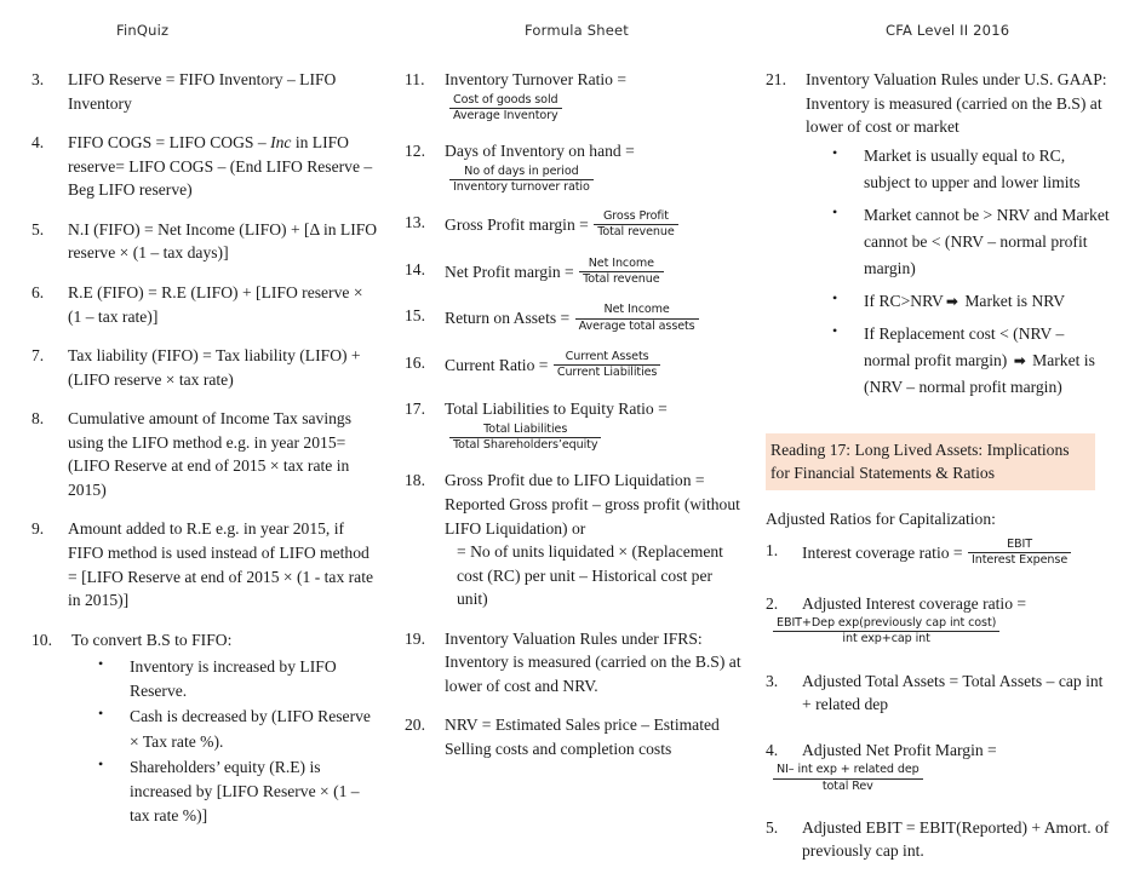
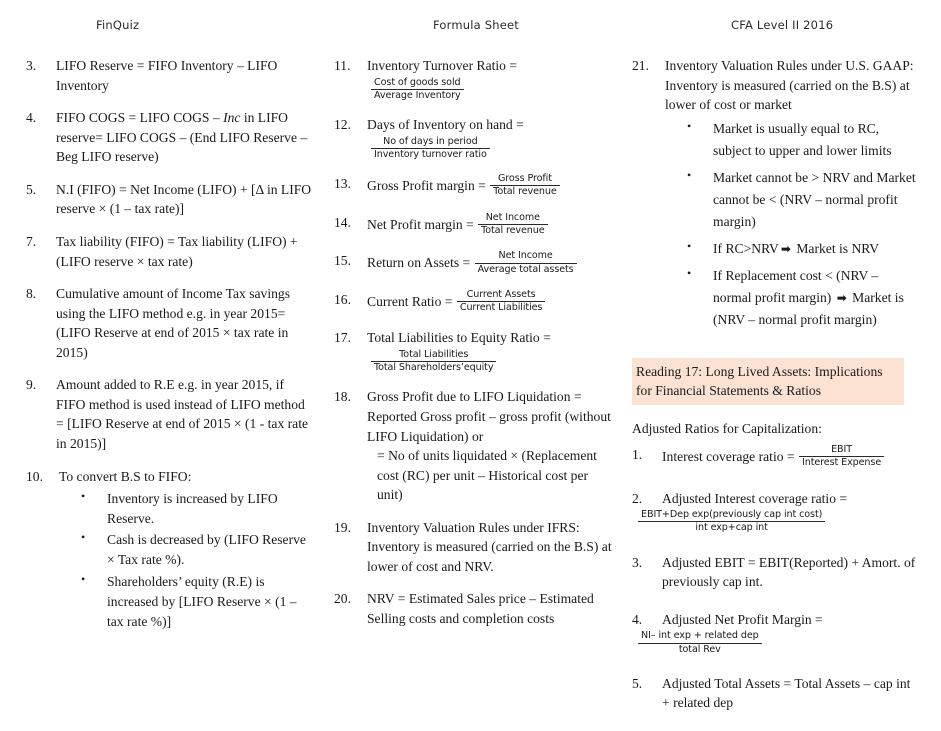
  FinQuiz
  Formula Sheet
  CFA Level II 2016
  3.
  LIFO Reserve = FIFO Inventory – LIFO Inventory
  4.
  FIFO COGS = LIFO COGS – Inc in LIFO reserve= LIFO COGS – (End LIFO Reserve – Beg LIFO reserve)
  5.
- N.I (FIFO) = Net Income (LIFO) + [Δ in LIFO reserve × (1 – tax days)]
+ N.I (FIFO) = Net Income (LIFO) + [Δ in LIFO reserve × (1 – tax rate)]
- 6.
- R.E (FIFO) = R.E (LIFO) + [LIFO reserve × (1 – tax rate)]
  7.
  Tax liability (FIFO) = Tax liability (LIFO) + (LIFO reserve × tax rate)
  8.
  Cumulative amount of Income Tax savings using the LIFO method e.g. in year 2015= (LIFO Reserve at end of 2015 × tax rate in 2015)
  9.
  Amount added to R.E e.g. in year 2015, if FIFO method is used instead of LIFO method = [LIFO Reserve at end of 2015 × (1 - tax rate in 2015)]
  10.
  To convert B.S to FIFO:
  Inventory is increased by LIFO Reserve.
  Cash is decreased by (LIFO Reserve × Tax rate %).
  Shareholders’ equity (R.E) is increased by [LIFO Reserve × (1 – tax rate %)]
  11.
  Inventory Turnover Ratio =
  Cost of goods sold
  Average Inventory
  12.
  Days of Inventory on hand =
  No of days in period
  Inventory turnover ratio
  13.
  Gross Profit margin =
  Gross Profit
  Total revenue
  14.
  Net Profit margin =
  Net Income
  Total revenue
  15.
  Return on Assets =
  Net Income
  Average total assets
  16.
  Current Ratio =
  Current Assets
  Current Liabilities
  17.
  Total Liabilities to Equity Ratio =
  Total Liabilities
  Total Shareholders’equity
  18.
  Gross Profit due to LIFO Liquidation = Reported Gross profit – gross profit (without LIFO Liquidation) or
  = No of units liquidated × (Replacement cost (RC) per unit – Historical cost per unit)
  19.
  Inventory Valuation Rules under IFRS: Inventory is measured (carried on the B.S) at lower of cost and NRV.
  20.
  NRV = Estimated Sales price – Estimated Selling costs and completion costs
  21.
  Inventory Valuation Rules under U.S. GAAP: Inventory is measured (carried on the B.S) at lower of cost or market
  Market is usually equal to RC, subject to upper and lower limits
  Market cannot be > NRV and Market cannot be < (NRV – normal profit margin)
  If RC>NRV ➡ Market is NRV
  If Replacement cost < (NRV – normal profit margin) ➡ Market is (NRV – normal profit margin)
  Reading 17: Long Lived Assets: Implications for Financial Statements & Ratios
  Adjusted Ratios for Capitalization:
  1.
  Interest coverage ratio =
  EBIT
  Interest Expense
  2.
  Adjusted Interest coverage ratio =
  EBIT+Dep exp(previously cap int cost)
  int exp+cap int
  3.
- Adjusted Total Assets = Total Assets – cap int + related dep
+ Adjusted EBIT = EBIT(Reported) + Amort. of previously cap int.
  4.
  Adjusted Net Profit Margin =
  NI– int exp + related dep
  total Rev
  5.
- Adjusted EBIT = EBIT(Reported) + Amort. of previously cap int.
+ Adjusted Total Assets = Total Assets – cap int + related dep
